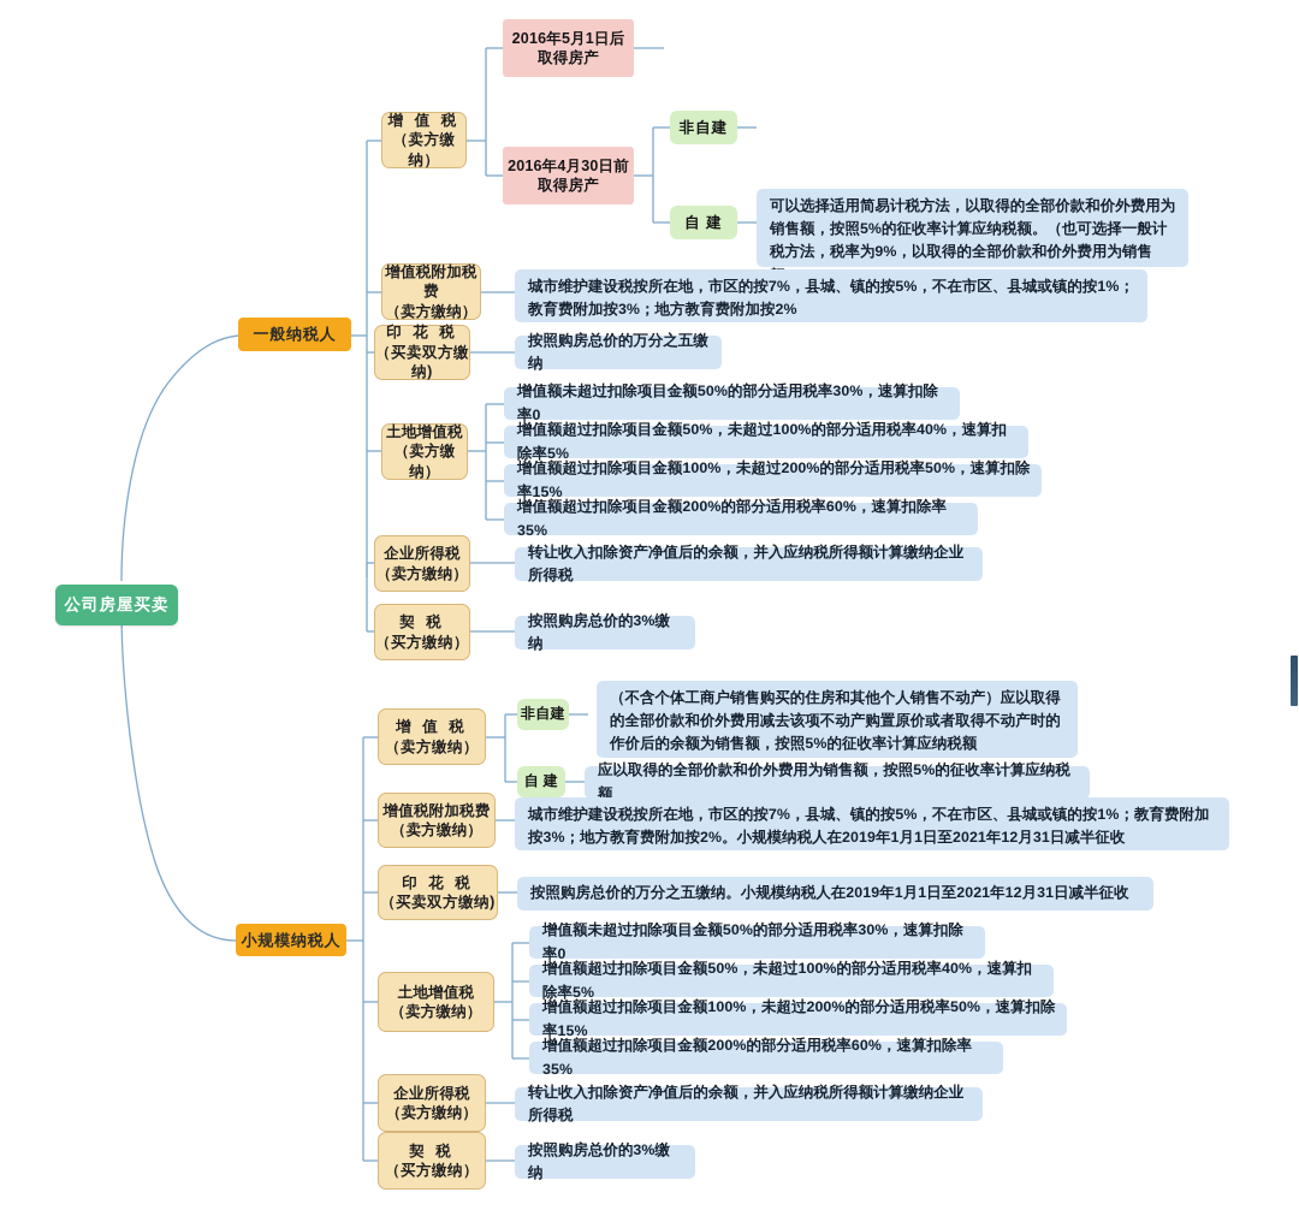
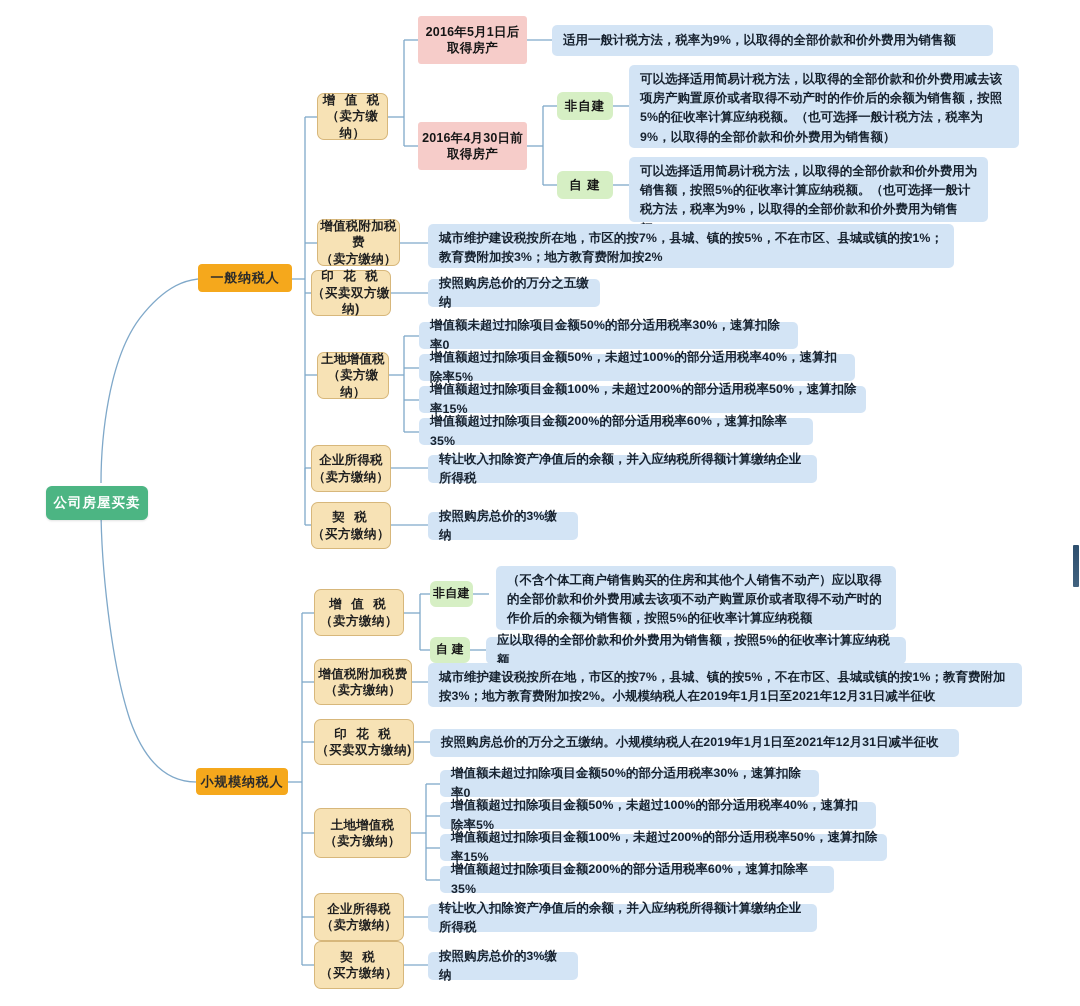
  公司房屋买卖
  一般纳税人
  小规模纳税人
  增 值 税
  （卖方缴纳）
  增值税附加税费
  （卖方缴纳）
  印 花 税
  （买卖双方缴纳)
  土地增值税
  （卖方缴纳）
  企业所得税
  （卖方缴纳）
  契 税
  （买方缴纳）
  2016年5月1日后
  取得房产
  2016年4月30日前
  取得房产
  非自建
  自 建
+ 适用一般计税方法，税率为9%，以取得的全部价款和价外费用为销售额
+ 可以选择适用简易计税方法，以取得的全部价款和价外费用减去该项房产购置原价或者取得不动产时的作价后的余额为销售额，按照5%的征收率计算应纳税额。（也可选择一般计税方法，税率为9%，以取得的全部价款和价外费用为销售额）
  可以选择适用简易计税方法，以取得的全部价款和价外费用为销售额，按照5%的征收率计算应纳税额。（也可选择一般计税方法，税率为9%，以取得的全部价款和价外费用为销售
  城市维护建设税按所在地，市区的按7%，县城、镇的按5%，不在市区、县城或镇的按1%；教育费附加按3%；地方教育费附加按2%
  按照购房总价的万分之五缴纳
  增值额未超过扣除项目金额50%的部分适用税率30%，速算扣除率0
  增值额超过扣除项目金额50%，未超过100%的部分适用税率40%，速算扣除率5%
  增值额超过扣除项目金额100%，未超过200%的部分适用税率50%，速算扣除率15%
  增值额超过扣除项目金额200%的部分适用税率60%，速算扣除率35%
  转让收入扣除资产净值后的余额，并入应纳税所得额计算缴纳企业所得税
  按照购房总价的3%缴纳
  增 值 税
  （卖方缴纳）
  增值税附加税费
  （卖方缴纳）
  印 花 税
  （买卖双方缴纳)
  土地增值税
  （卖方缴纳）
  企业所得税
  （卖方缴纳）
  契 税
  （买方缴纳）
  非自建
  自 建
  （不含个体工商户销售购买的住房和其他个人销售不动产）应以取得的全部价款和价外费用减去该项不动产购置原价或者取得不动产时的作价后的余额为销售额，按照5%的征收率计算应纳税额
  应以取得的全部价款和价外费用为销售额，按照5%的征收率计算应纳税额
  城市维护建设税按所在地，市区的按7%，县城、镇的按5%，不在市区、县城或镇的按1%；教育费附加按3%；地方教育费附加按2%。小规模纳税人在2019年1月1日至2021年12月31日减半征收
  按照购房总价的万分之五缴纳。小规模纳税人在2019年1月1日至2021年12月31日减半征收
  增值额未超过扣除项目金额50%的部分适用税率30%，速算扣除率0
  增值额超过扣除项目金额50%，未超过100%的部分适用税率40%，速算扣除率5%
  增值额超过扣除项目金额100%，未超过200%的部分适用税率50%，速算扣除率15%
  增值额超过扣除项目金额200%的部分适用税率60%，速算扣除率35%
  转让收入扣除资产净值后的余额，并入应纳税所得额计算缴纳企业所得税
  按照购房总价的3%缴纳
